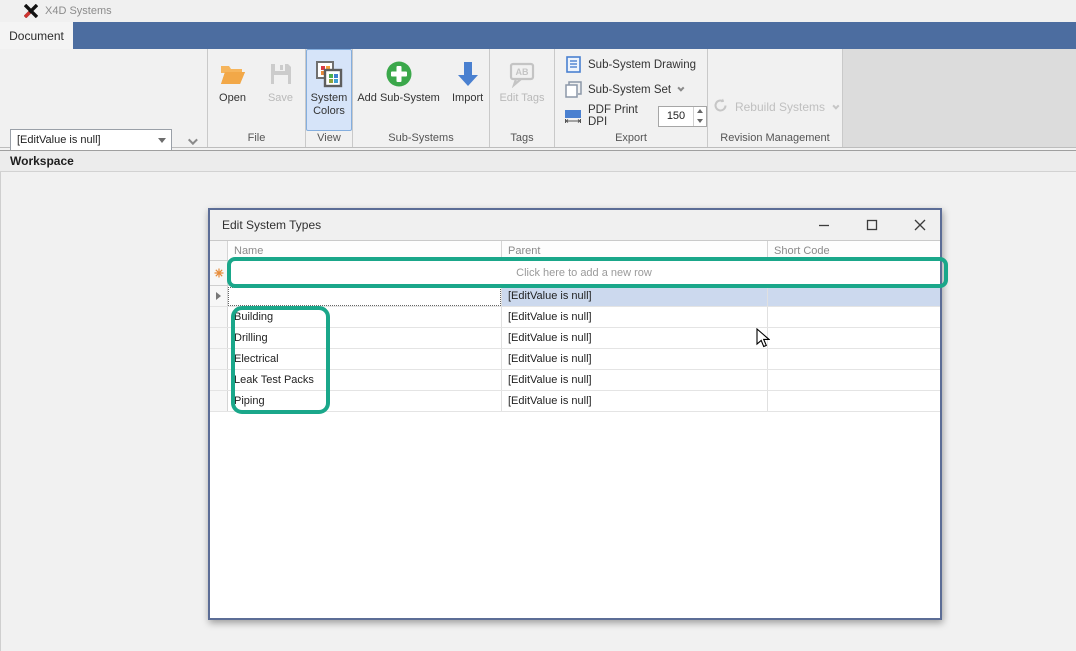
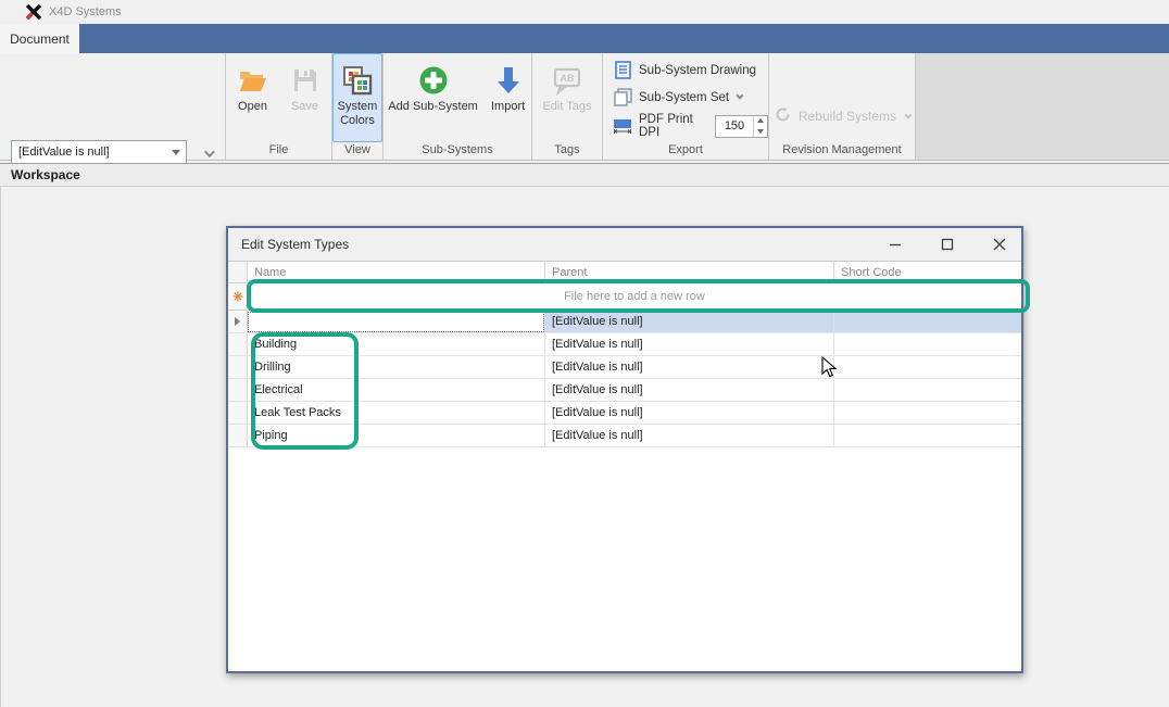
  X4D Systems
  Document
  [EditValue is null]
  Open
  Save
  File
  System Colors
  View
  Add Sub-System
  Import
  Sub-Systems
  AB
  Edit Tags
  Tags
  Sub-System Drawing
  Sub-System Set
  PDF Print DPI
  150
  Export
  Rebuild Systems
  Revision Management
  Workspace
  Edit System Types
  Name
  Parent
  Short Code
- Click here to add a new row
+ File here to add a new row
  [EditValue is null]
  Building
  [EditValue is null]
  Drilling
  [EditValue is null]
  Electrical
  [EditValue is null]
  Leak Test Packs
  [EditValue is null]
  Piping
  [EditValue is null]
